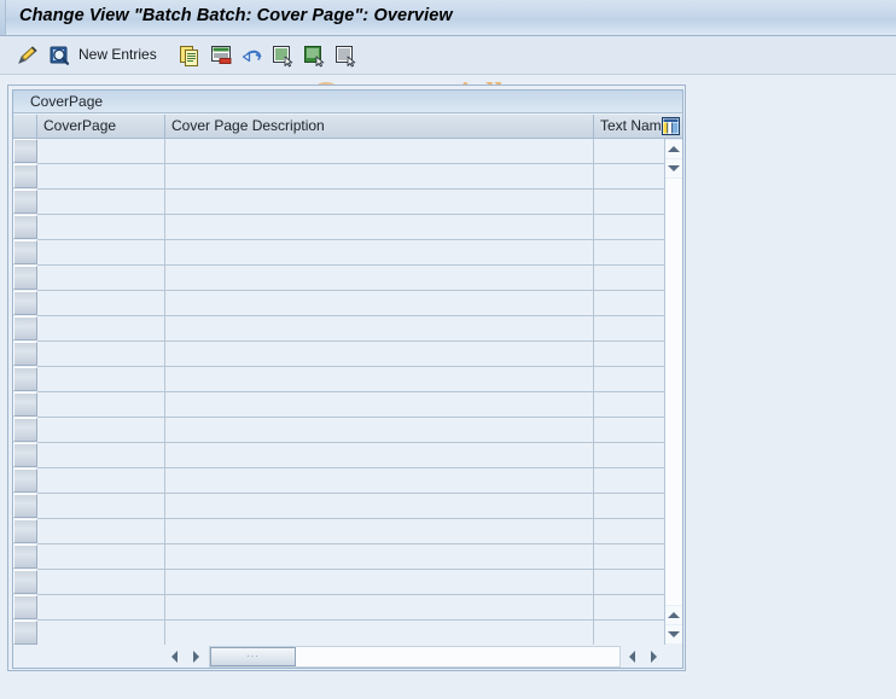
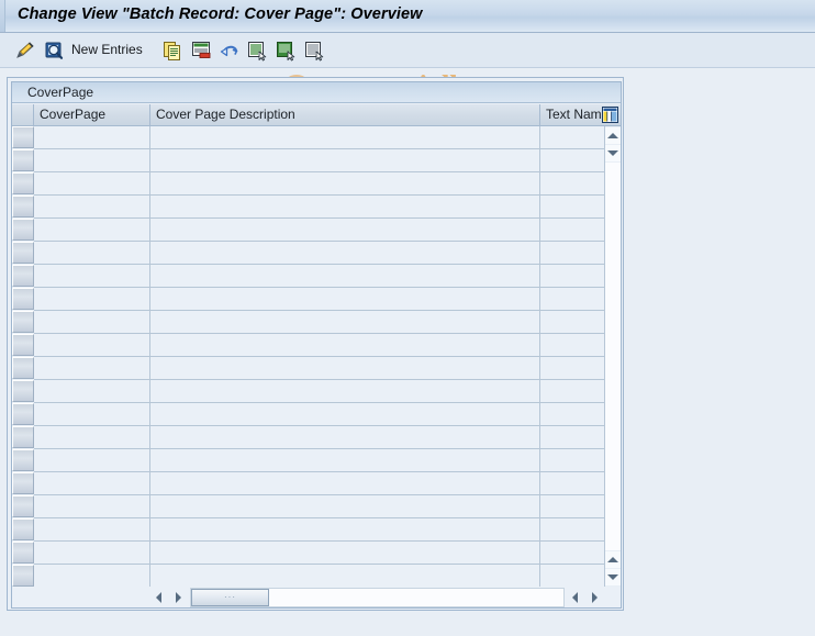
- Change View "Batch Batch: Cover Page": Overview
+ Change View "Batch Record: Cover Page": Overview
  New Entries
  CoverPage
  CoverPage
  Cover Page Description
  Text Nam
  ···
